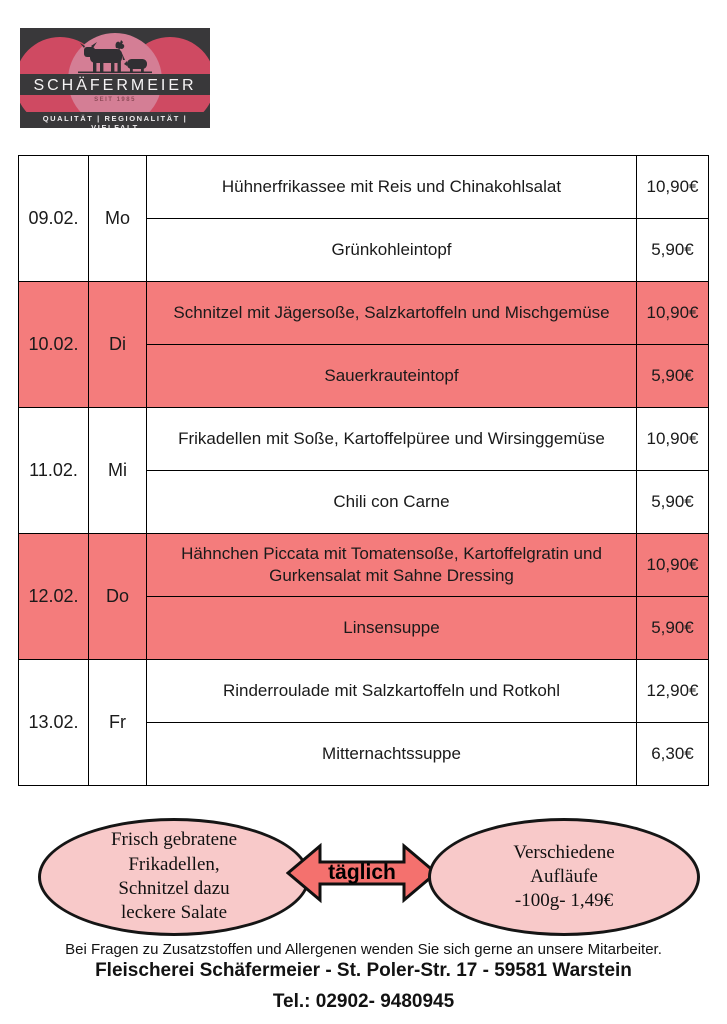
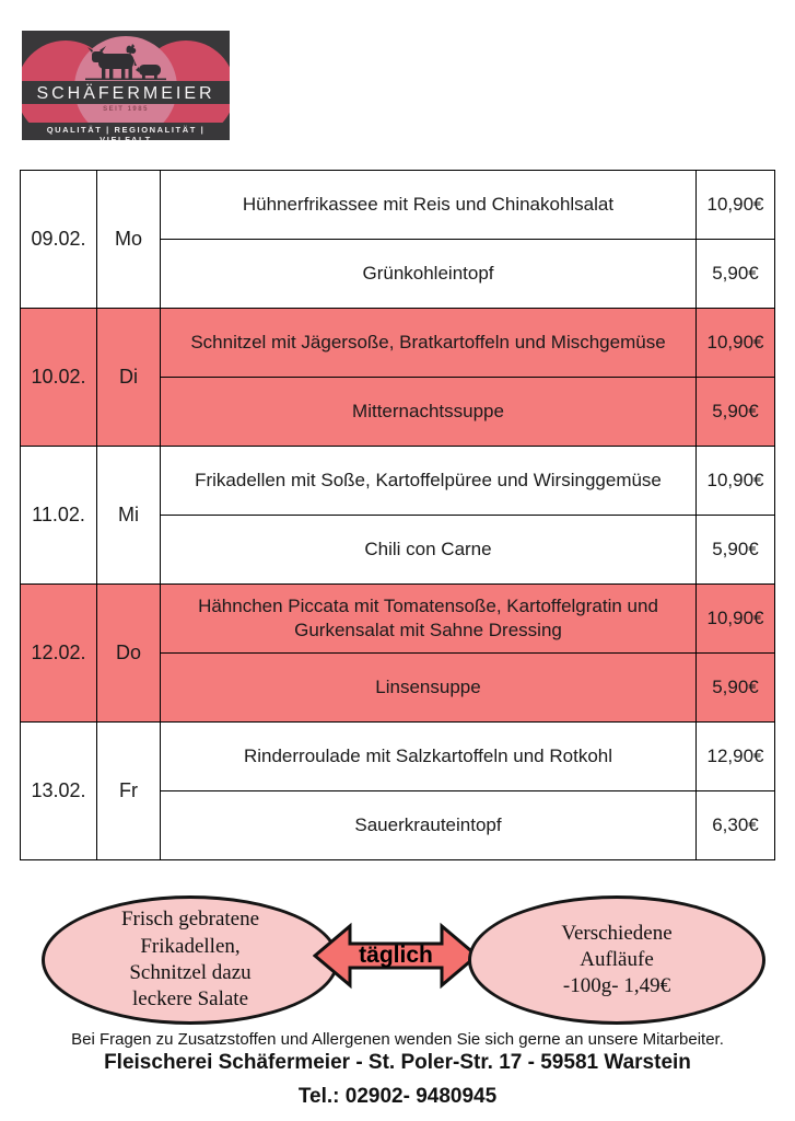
  SCHÄFERMEIER
  QUALITÄT | REGIONALITÄT | VIELFALT
  09.02.	Mo	Hühnerfrikassee mit Reis und Chinakohlsalat	10,90€
  Grünkohleintopf	5,90€
- 10.02.	Di	Schnitzel mit Jägersoße, Salzkartoffeln und Mischgemüse	10,90€
+ 10.02.	Di	Schnitzel mit Jägersoße, Bratkartoffeln und Mischgemüse	10,90€
- Sauerkrauteintopf	5,90€
+ Mitternachtssuppe	5,90€
  11.02.	Mi	Frikadellen mit Soße, Kartoffelpüree und Wirsinggemüse	10,90€
  Chili con Carne	5,90€
  12.02.	Do	Hähnchen Piccata mit Tomatensoße, Kartoffelgratin und Gurkensalat mit Sahne Dressing	10,90€
  Linsensuppe	5,90€
  13.02.	Fr	Rinderroulade mit Salzkartoffeln und Rotkohl	12,90€
- Mitternachtssuppe	6,30€
+ Sauerkrauteintopf	6,30€
  Frisch gebratene
  Frikadellen,
  Schnitzel dazu
  leckere Salate
  täglich
  Verschiedene
  Aufläufe
  -100g- 1,49€
  Bei Fragen zu Zusatzstoffen und Allergenen wenden Sie sich gerne an unsere Mitarbeiter.
  Fleischerei Schäfermeier - St. Poler-Str. 17 - 59581 Warstein
  Tel.: 02902- 9480945
